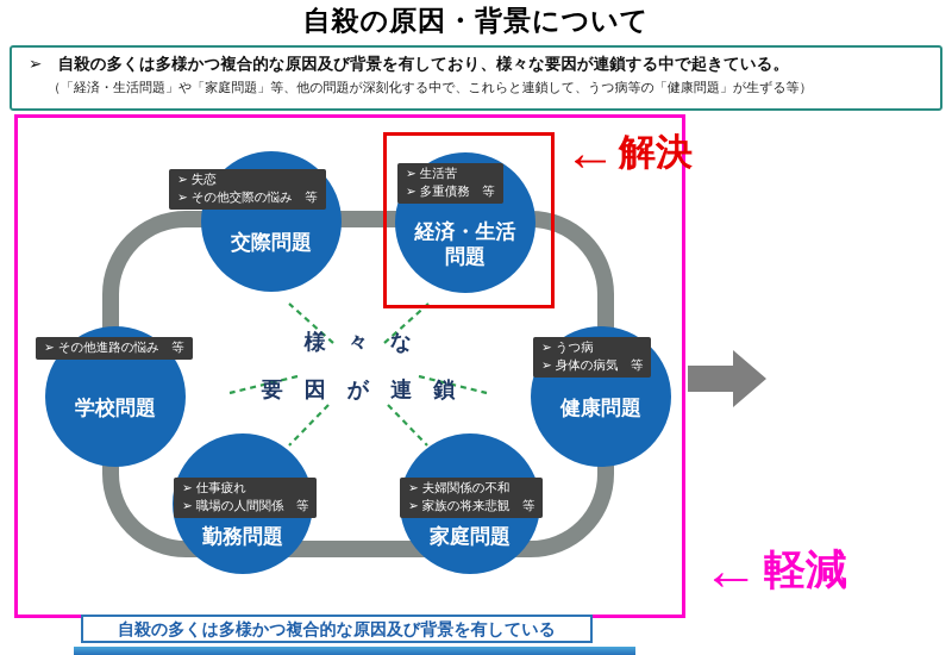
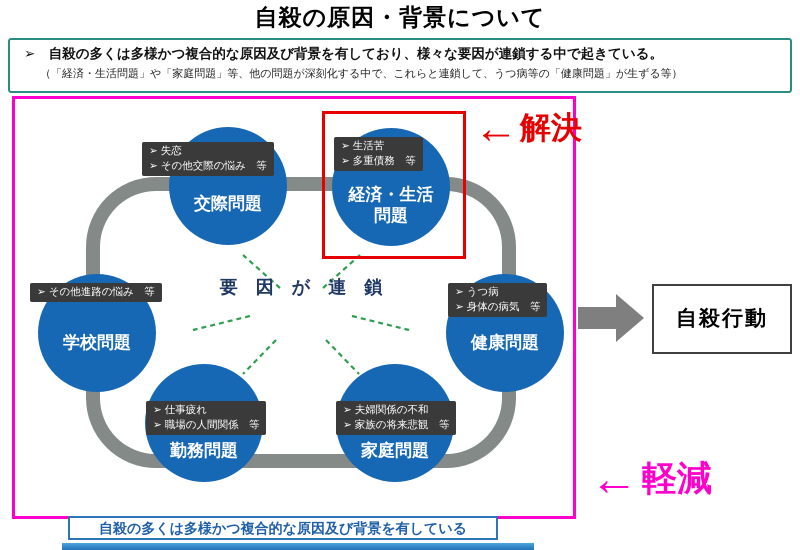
  自殺の原因・背景について
  ➢ 自殺の多くは多様かつ複合的な原因及び背景を有しており、様々な要因が連鎖する中で起きている。
  （「経済・生活問題」や「家庭問題」等、他の問題が深刻化する中で、これらと連鎖して、うつ病等の「健康問題」が生ずる等）
- 様 々 な
  要 因 が 連 鎖
  交際問題
  経済・生活
  問題
  学校問題
  健康問題
  勤務問題
  家庭問題
  ➢ 失恋
  ➢ その他交際の悩み 等
  ➢ 生活苦
  ➢ 多重債務 等
  ➢ その他進路の悩み 等
  ➢ うつ病
  ➢ 身体の病気 等
  ➢ 仕事疲れ
  ➢ 職場の人間関係 等
  ➢ 夫婦関係の不和
  ➢ 家族の将来悲観 等
  ←
  解決
  ←
  軽減
+ 自殺行動
  自殺の多くは多様かつ複合的な原因及び背景を有している
